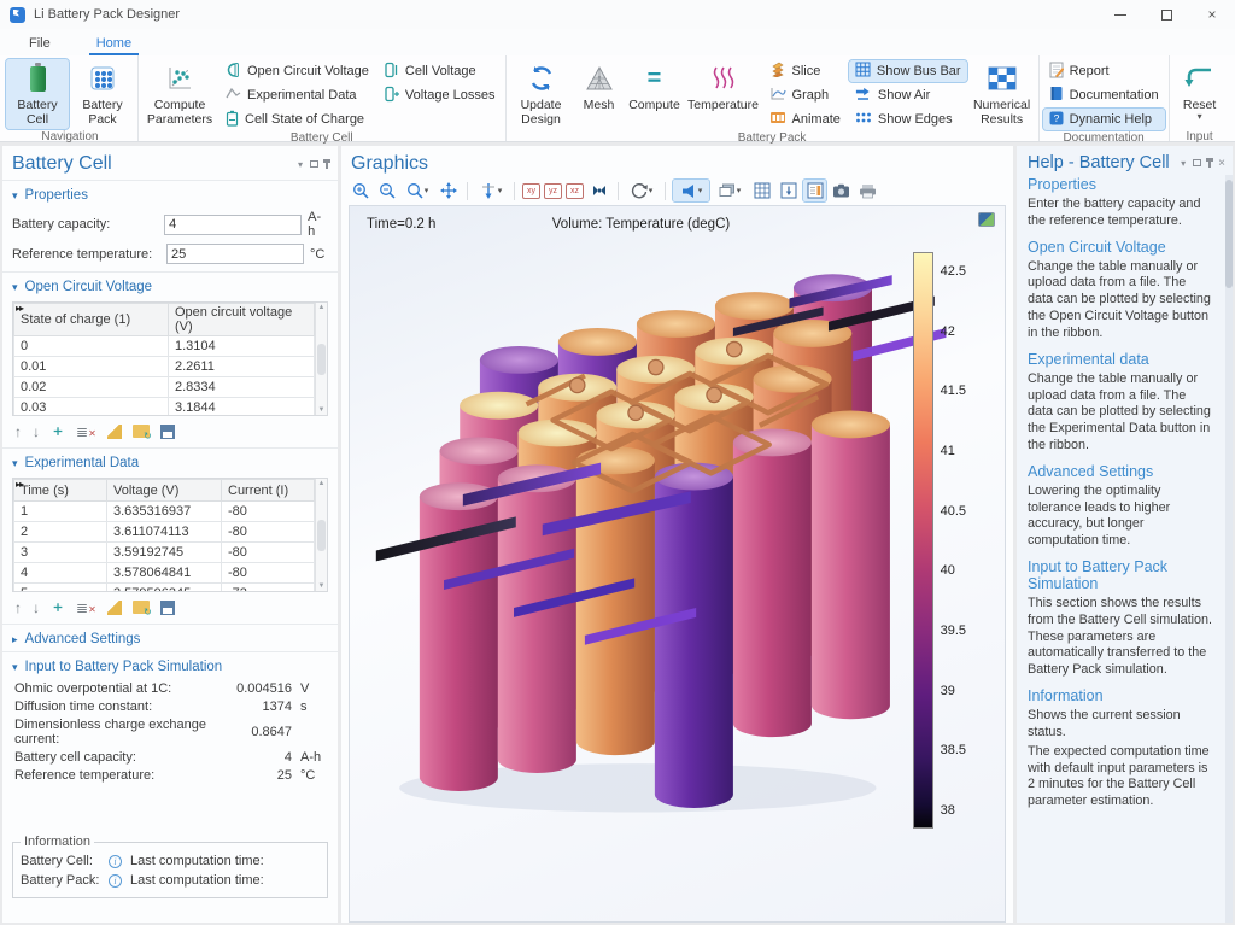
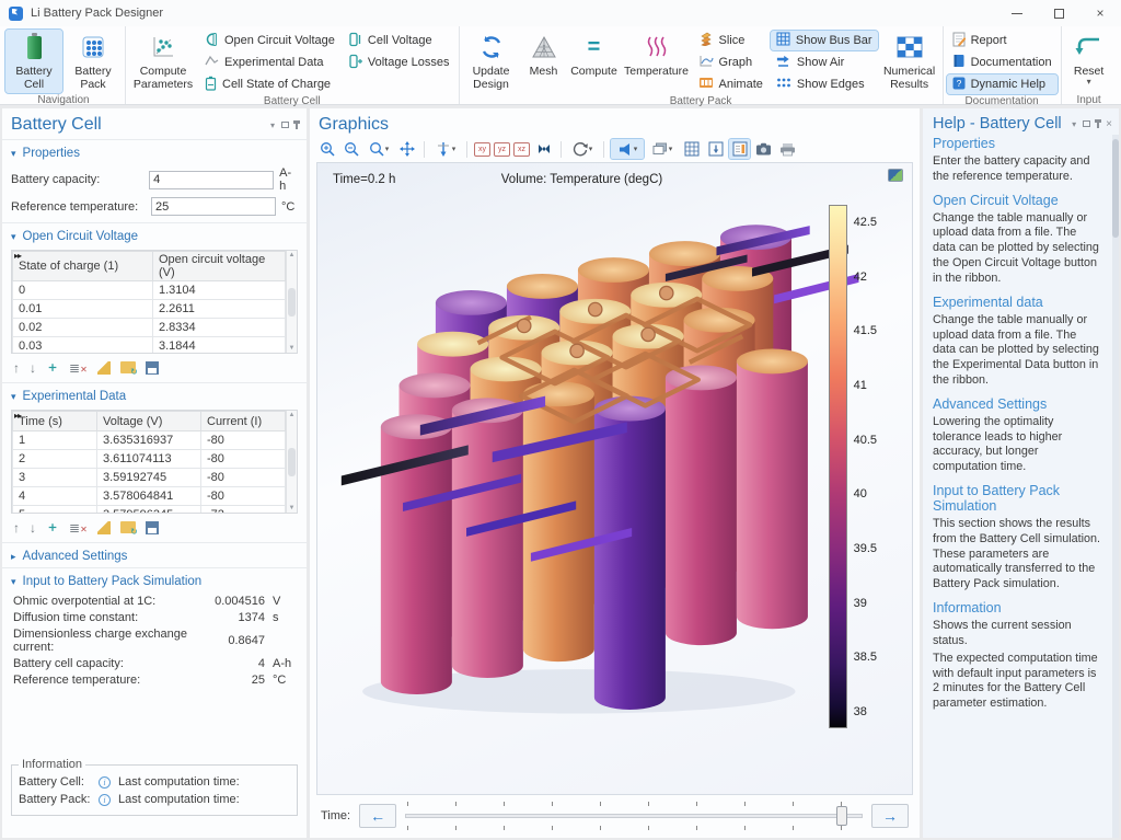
  Li Battery Pack Designer
  ×
- File
- Home
  Battery Cell
  Battery Pack
  Navigation
  Compute Parameters
  Open Circuit Voltage
  Experimental Data
  Cell State of Charge
  Cell Voltage
  Voltage Losses
  Battery Cell
  Update Design
  Mesh
  =
  Compute
  Temperature
  Slice
  Graph
  Animate
  Show Bus Bar
  Show Air
  Show Edges
  Numerical Results
  Battery Pack
  Report
  Documentation
  ?
  Dynamic Help
  Documentation
  Reset
  ▾
  Input
  Battery Cell
  ▾
  ▾
  Properties
  Battery capacity:
  4
  A-h
  Reference temperature:
  25
  °C
  ▾
  Open Circuit Voltage
  ▸▸State of charge (1)	Open circuit voltage (V)
  0	1.3104
  0.01	2.2611
  0.02	2.8334
  0.03	3.1844
  ↑
  ↓
  ＋
  ≣✕
  ▾
  Experimental Data
  ▸▸Time (s)	Voltage (V)	Current (I)
  1	3.635316937	-80
  2	3.611074113	-80
  3	3.59192745	-80
  4	3.578064841	-80
  ↑
  ↓
  ＋
  ≣✕
  ▸
  Advanced Settings
  ▾
  Input to Battery Pack Simulation
  Ohmic overpotential at 1C:
  0.004516
  V
  Diffusion time constant:
  1374
  s
  Dimensionless charge exchange current:
  0.8647
  Battery cell capacity:
  4
  A-h
  Reference temperature:
  25
  °C
  Information
  Battery Cell:
  i
  Last computation time:
  Battery Pack:
  i
  Last computation time:
  Graphics
  Time=0.2 h
  Volume: Temperature (degC)
  42.5
  42
  41.5
  41
  40.5
  40
  39.5
  39
  38.5
  38
+ Time:
+ ←
+ →
  Help - Battery Cell
  ▾
  ×
  Properties
  Enter the battery capacity and the reference temperature.
  Open Circuit Voltage
  Change the table manually or upload data from a file. The data can be plotted by selecting the Open Circuit Voltage button in the ribbon.
  Experimental data
  Change the table manually or upload data from a file. The data can be plotted by selecting the Experimental Data button in the ribbon.
  Advanced Settings
  Lowering the optimality tolerance leads to higher accuracy, but longer computation time.
  Input to Battery Pack Simulation
  This section shows the results from the Battery Cell simulation. These parameters are automatically transferred to the Battery Pack simulation.
  Information
  Shows the current session status.
  The expected computation time with default input parameters is 2 minutes for the Battery Cell parameter estimation.
